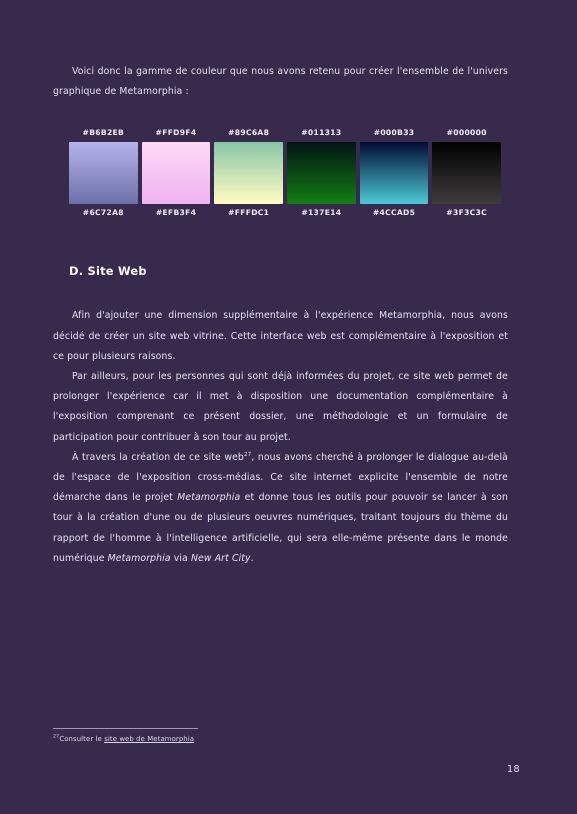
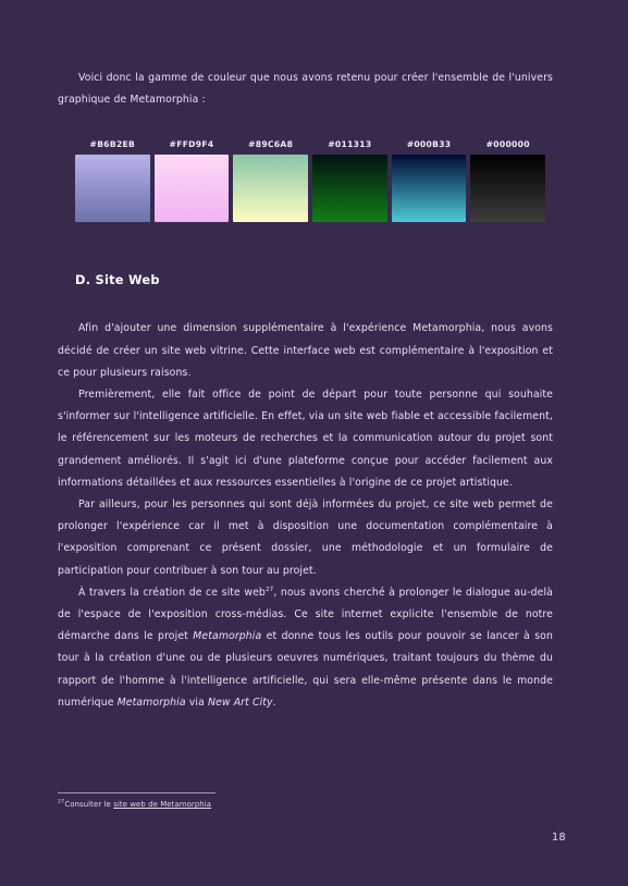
  Voici donc la gamme de couleur que nous avons retenu pour créer l'ensemble de l'univers graphique de Metamorphia :
  #B6B2EB
  #FFD9F4
  #89C6A8
  #011313
  #000B33
  #000000
- #6C72A8
- #EFB3F4
- #FFFDC1
- #137E14
- #4CCAD5
- #3F3C3C
  D. Site Web
  Afin d'ajouter une dimension supplémentaire à l'expérience Metamorphia, nous avons décidé de créer un site web vitrine. Cette interface web est complémentaire à l'exposition et ce pour plusieurs raisons.
+ Premièrement, elle fait office de point de départ pour toute personne qui souhaite s'informer sur l'intelligence artificielle. En effet, via un site web fiable et accessible facilement, le référencement sur les moteurs de recherches et la communication autour du projet sont grandement améliorés. Il s'agit ici d'une plateforme conçue pour accéder facilement aux informations détaillées et aux ressources essentielles à l'origine de ce projet artistique.
  Par ailleurs, pour les personnes qui sont déjà informées du projet, ce site web permet de prolonger l'expérience car il met à disposition une documentation complémentaire à l'exposition comprenant ce présent dossier, une méthodologie et un formulaire de participation pour contribuer à son tour au projet.
  À travers la création de ce site web , nous avons cherché à prolonger le dialogue au-delà de l'espace de l'exposition cross-médias. Ce site internet explicite l'ensemble de notre démarche dans le projet Metamorphia et donne tous les outils pour pouvoir se lancer à son tour à la création d'une ou de plusieurs oeuvres numériques, traitant toujours du thème du rapport de l'homme à l'intelligence artificielle, qui sera elle-même présente dans le monde numérique Metamorphia via New Art City.
  Consulter le site web de Metamorphia
  18
